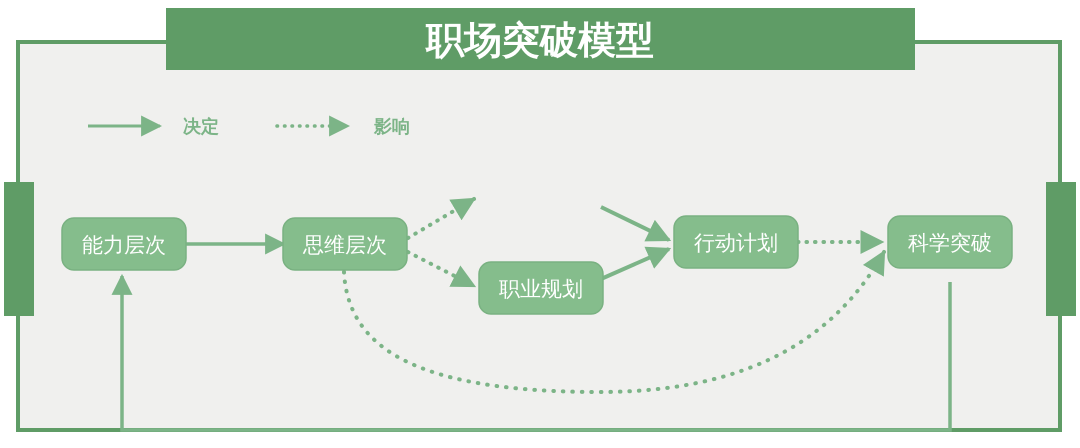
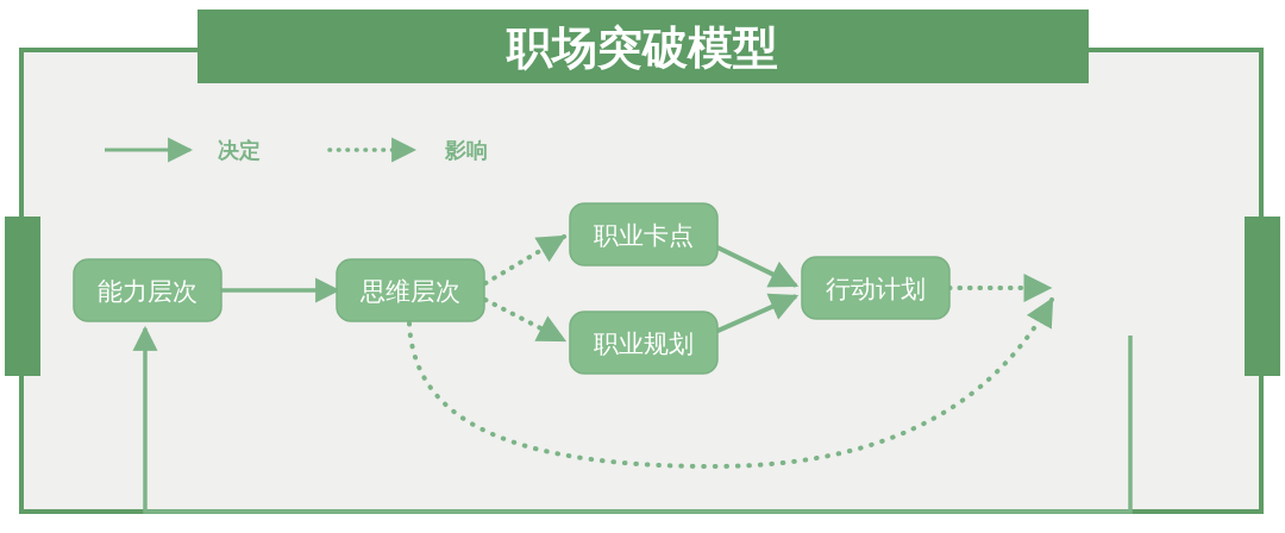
  职场突破模型
  决定
  影响
  能力层次
  思维层次
+ 职业卡点
  职业规划
  行动计划
- 科学突破
